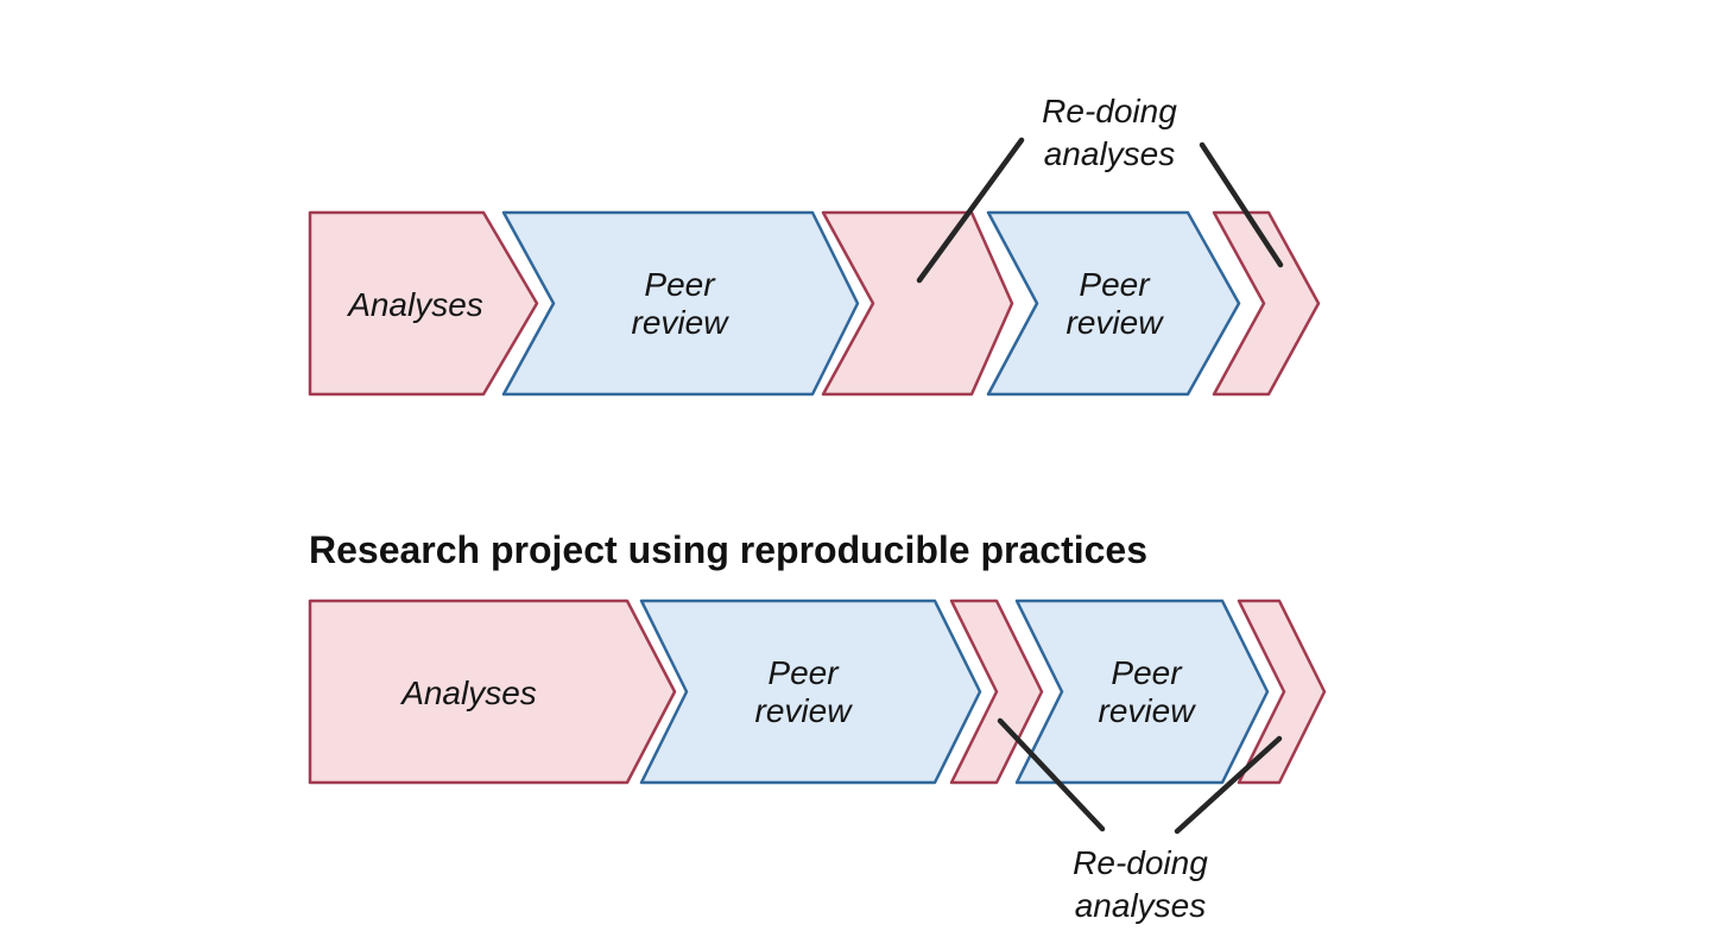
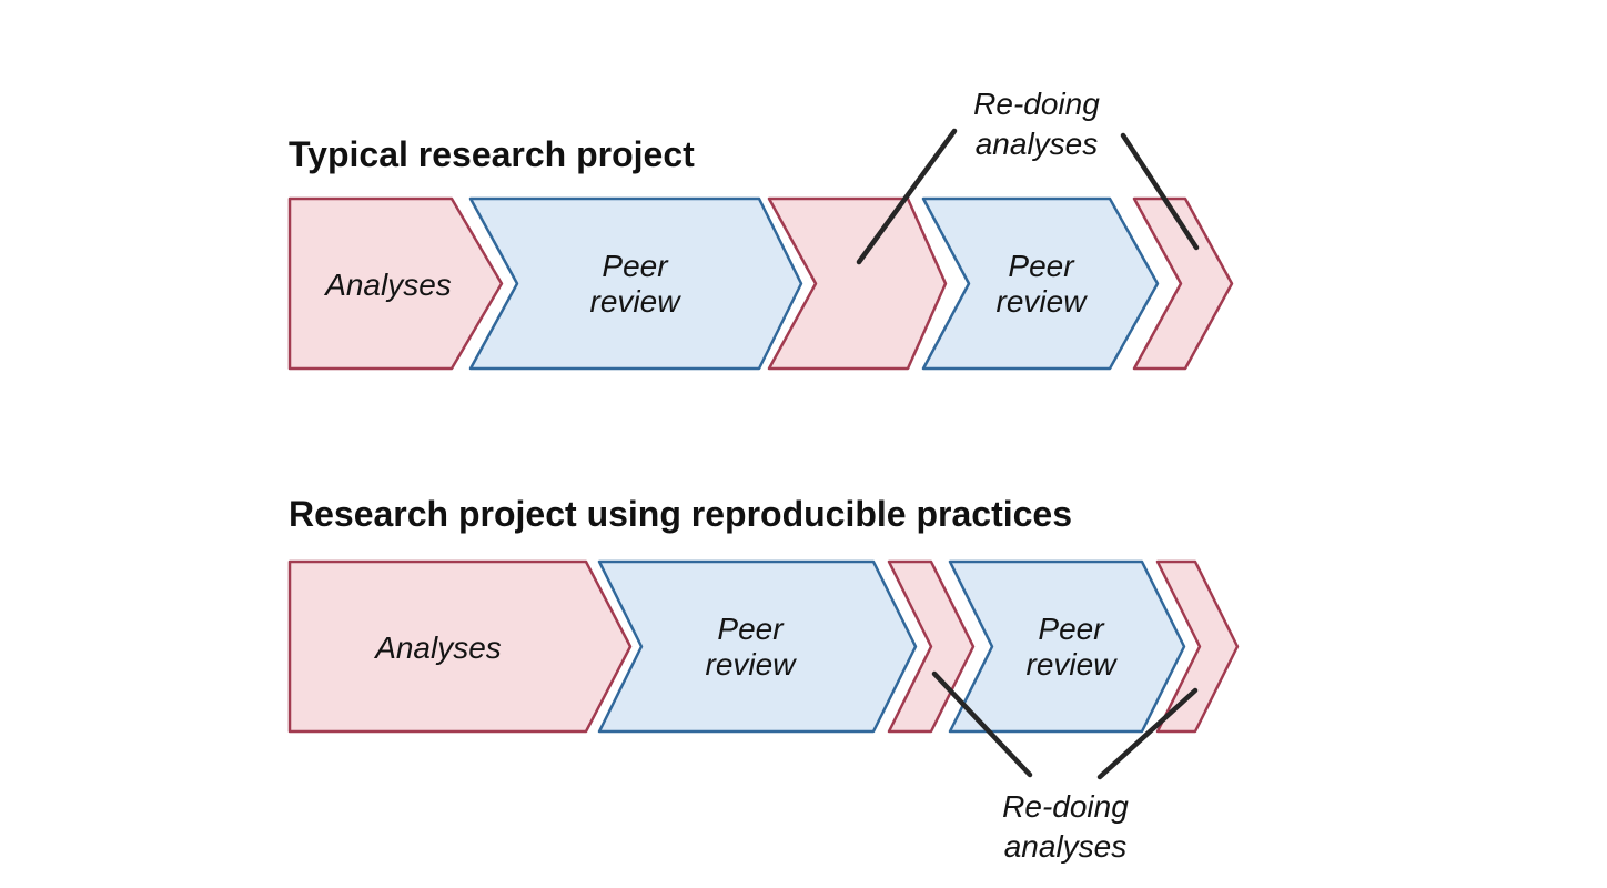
+ Typical research project
  Analyses
  Peer
  review
  Peer
  review
  Re-doing
  analyses
  Research project using reproducible practices
  Analyses
  Peer
  review
  Peer
  review
  Re-doing
  analyses
